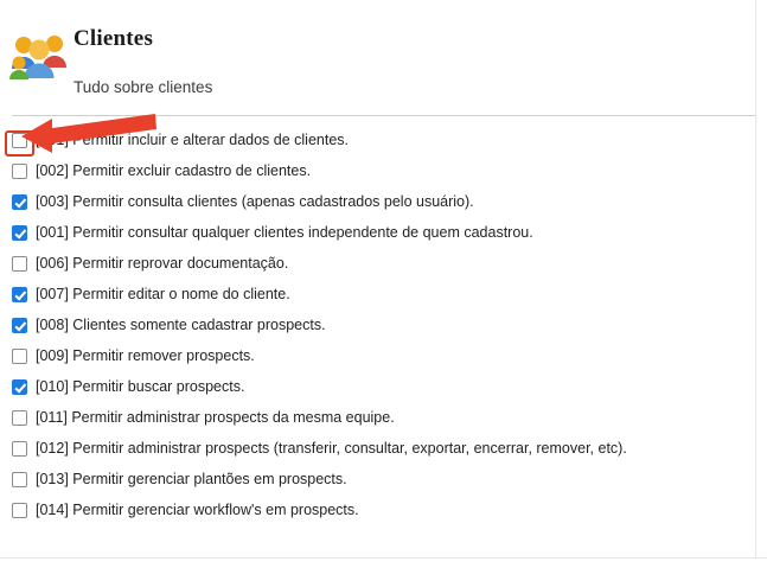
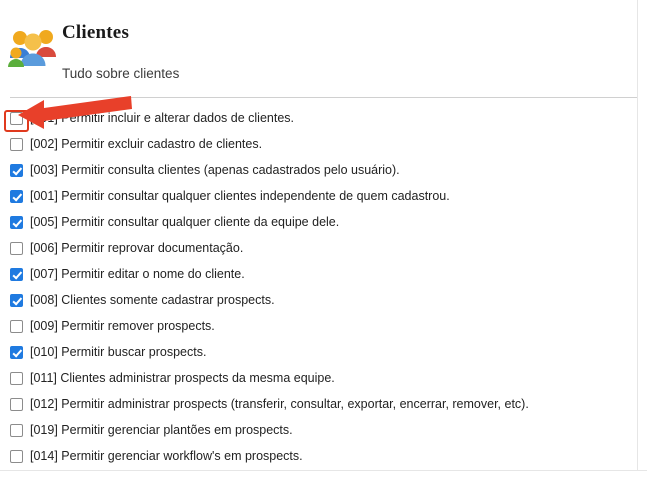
  Clientes
  Tudo sobre clientes
  ermitir incluir e alterar dados de clientes.
  [002] Permitir excluir cadastro de clientes.
  [003] Permitir consulta clientes (apenas cadastrados pelo usuário).
  [001] Permitir consultar qualquer clientes independente de quem cadastrou.
+ [005] Permitir consultar qualquer cliente da equipe dele.
  [006] Permitir reprovar documentação.
  [007] Permitir editar o nome do cliente.
  [008] Clientes somente cadastrar prospects.
  [009] Permitir remover prospects.
  [010] Permitir buscar prospects.
- [011] Permitir administrar prospects da mesma equipe.
+ [011] Clientes administrar prospects da mesma equipe.
  [012] Permitir administrar prospects (transferir, consultar, exportar, encerrar, remover, etc).
- [013] Permitir gerenciar plantões em prospects.
+ [019] Permitir gerenciar plantões em prospects.
  [014] Permitir gerenciar workflow's em prospects.
